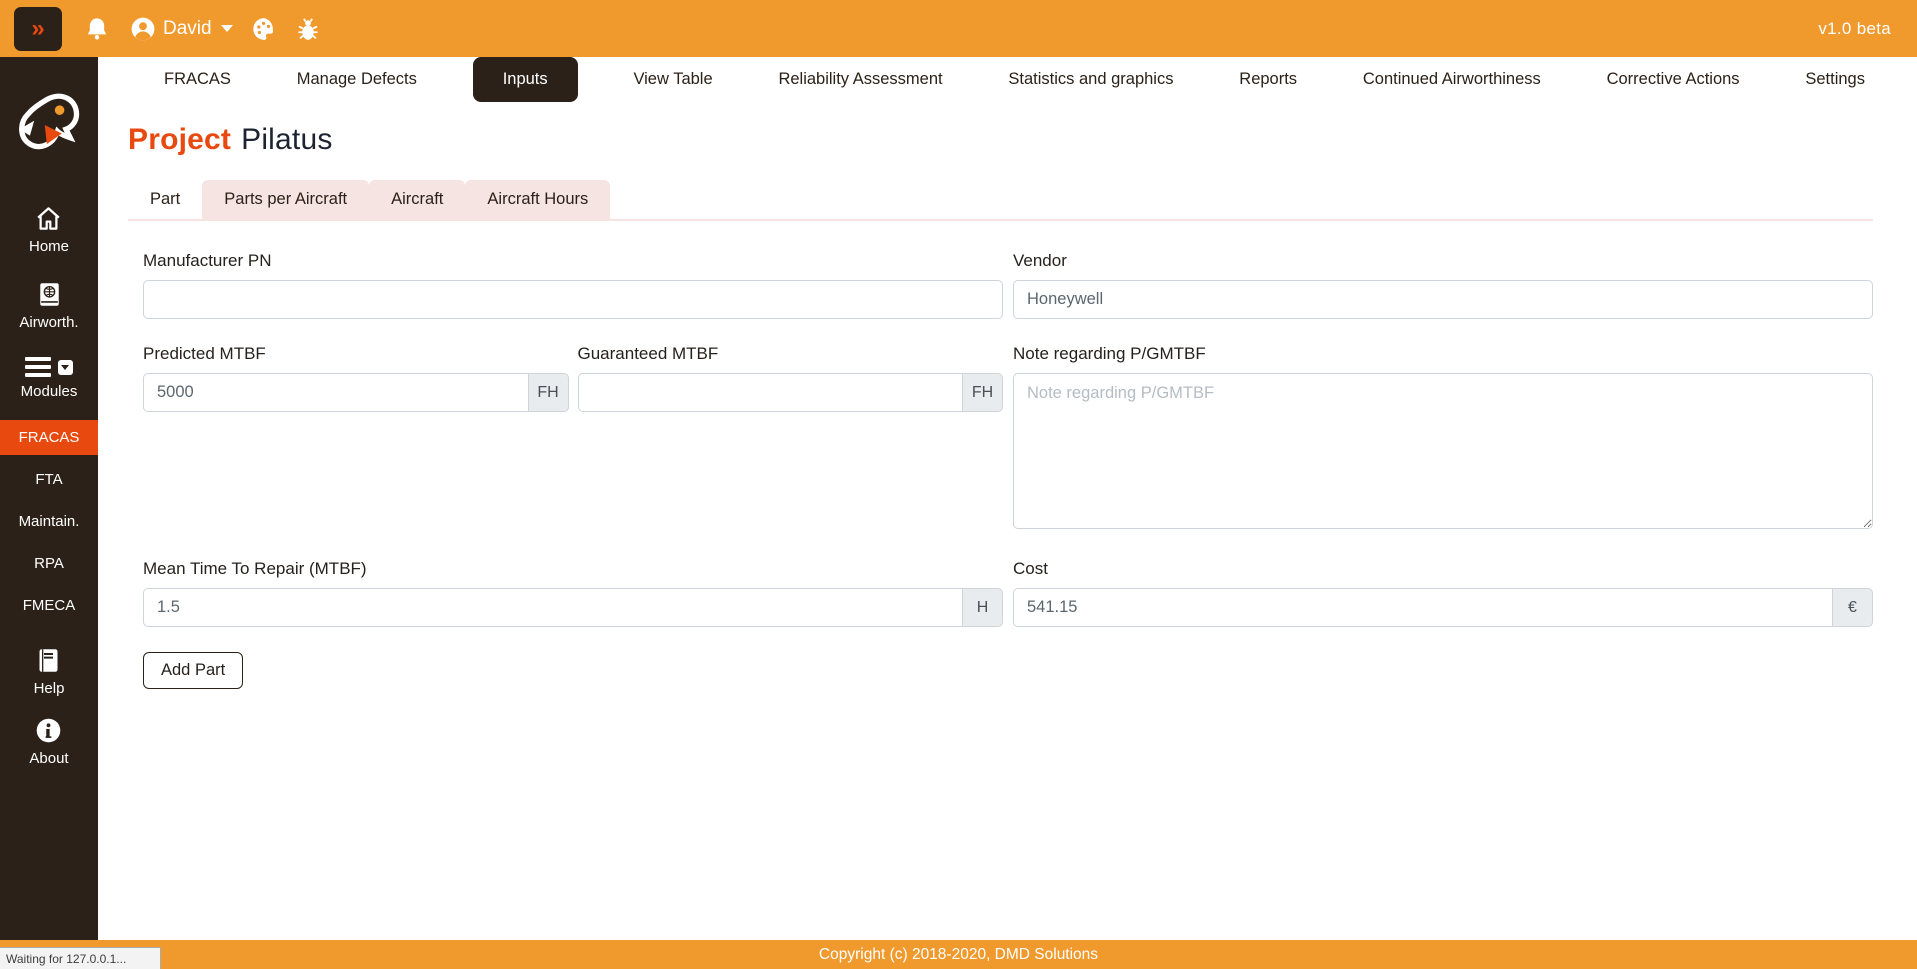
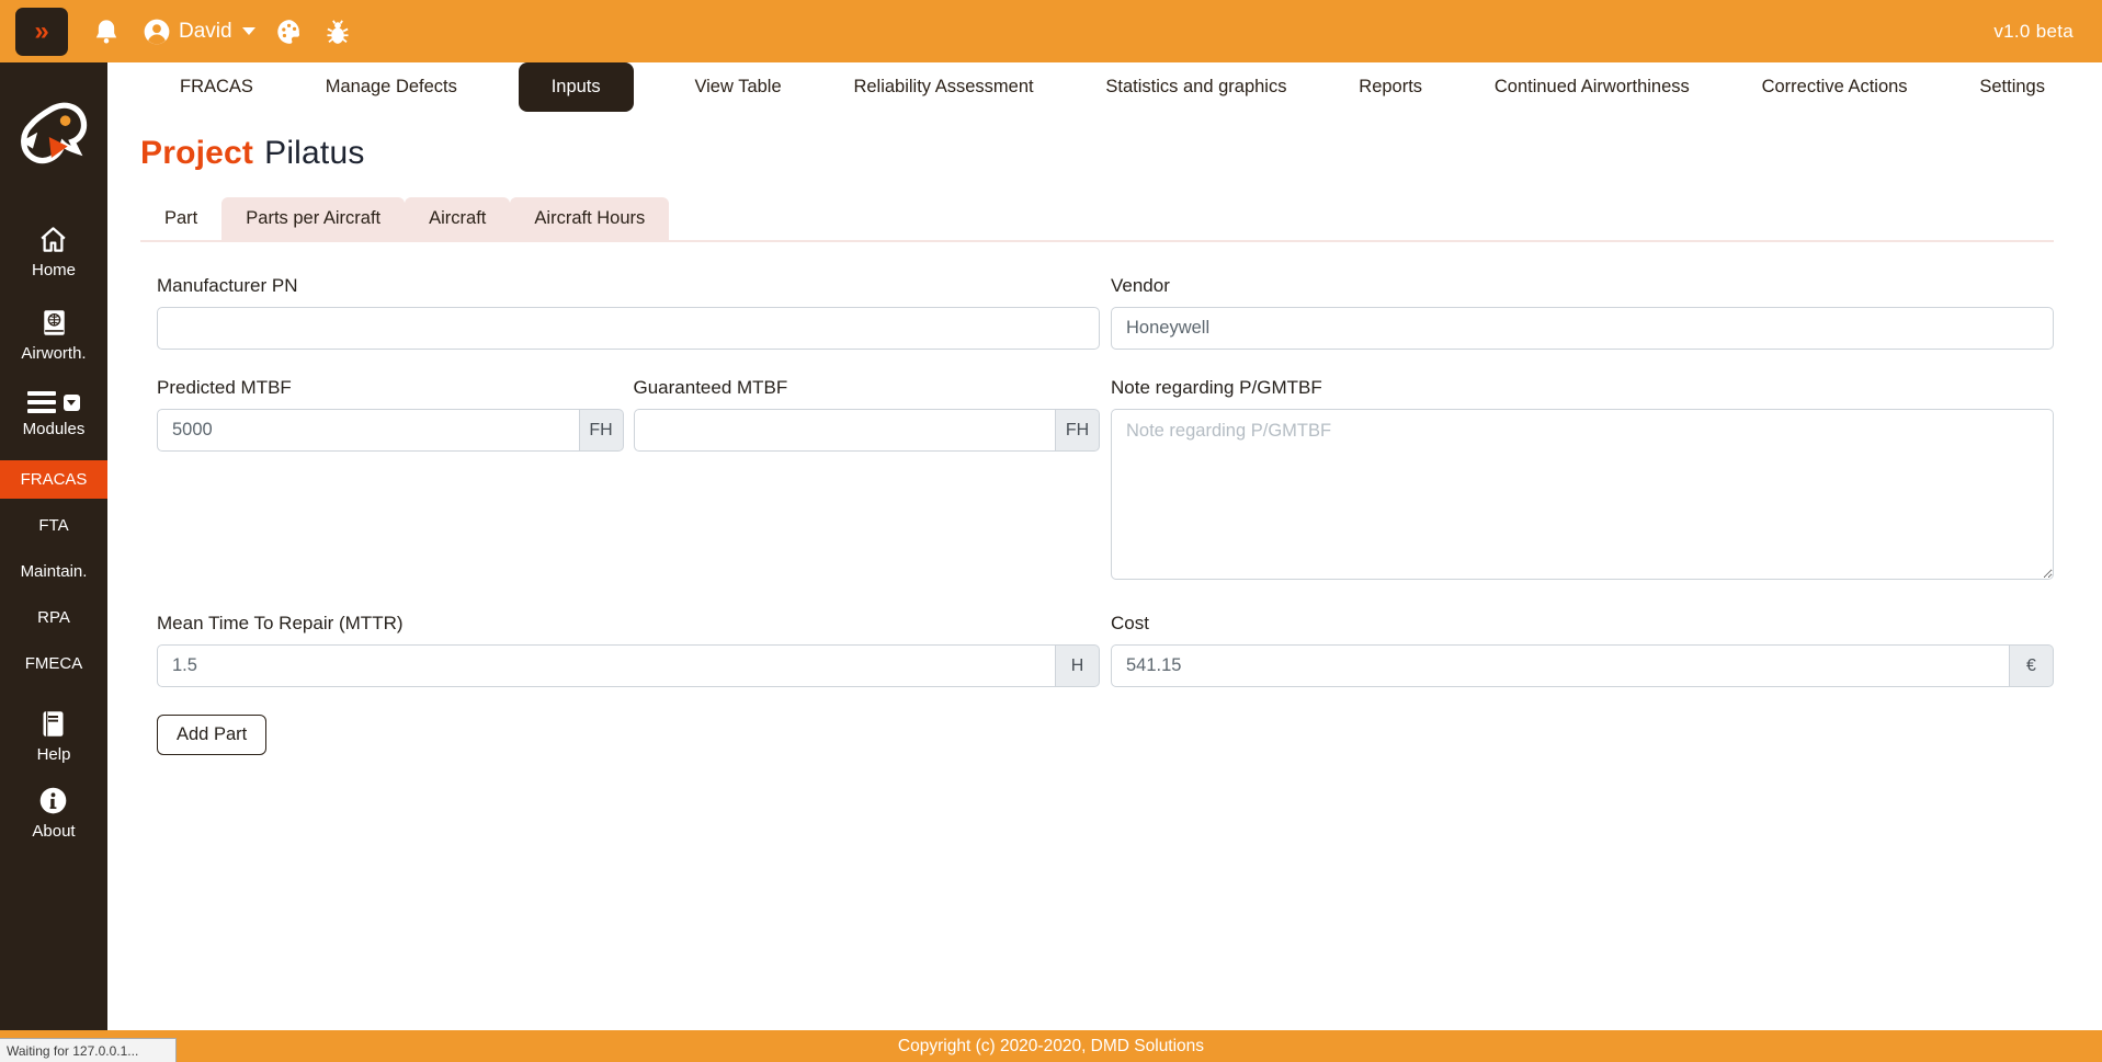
  »
  David
  v1.0 beta
  Home
  Airworth.
  Modules
  FRACAS
  FTA
  Maintain.
  RPA
  FMECA
  Help
  About
  FRACAS
  Manage Defects
  Inputs
  View Table
  Reliability Assessment
  Statistics and graphics
  Reports
  Continued Airworthiness
  Corrective Actions
  Settings
  Project Pilatus
  Part
  Parts per Aircraft
  Aircraft
  Aircraft Hours
  Manufacturer PN
  Vendor
  Honeywell
  Predicted MTBF
  5000
  FH
  Guaranteed MTBF
  FH
  Note regarding P/GMTBF
  Note regarding P/GMTBF
- Mean Time To Repair (MTBF)
+ Mean Time To Repair (MTTR)
  1.5
  H
  Cost
  541.15
  €
  Add Part
- Copyright (c) 2018-2020, DMD Solutions
+ Copyright (c) 2020-2020, DMD Solutions
  Waiting for 127.0.0.1...
